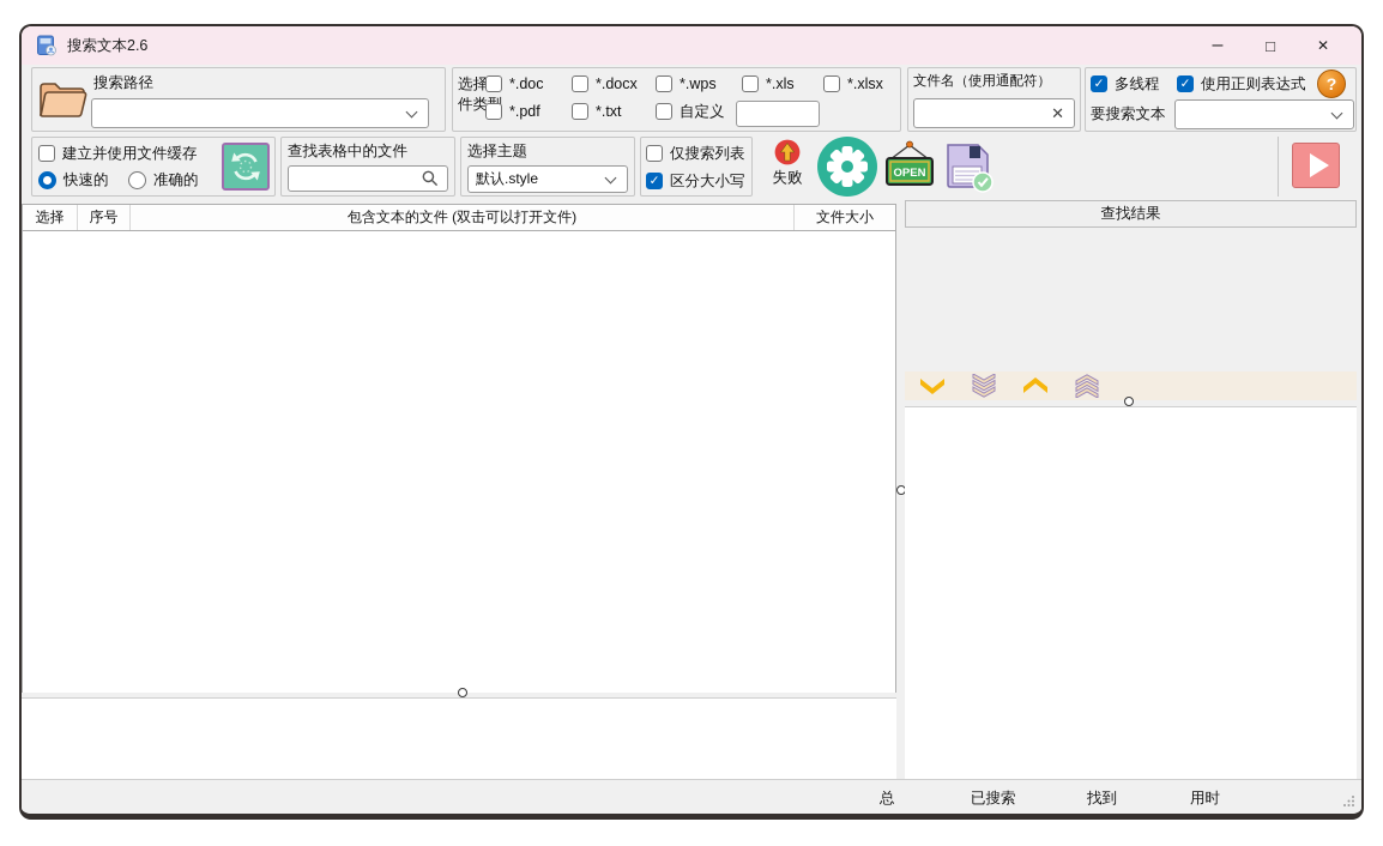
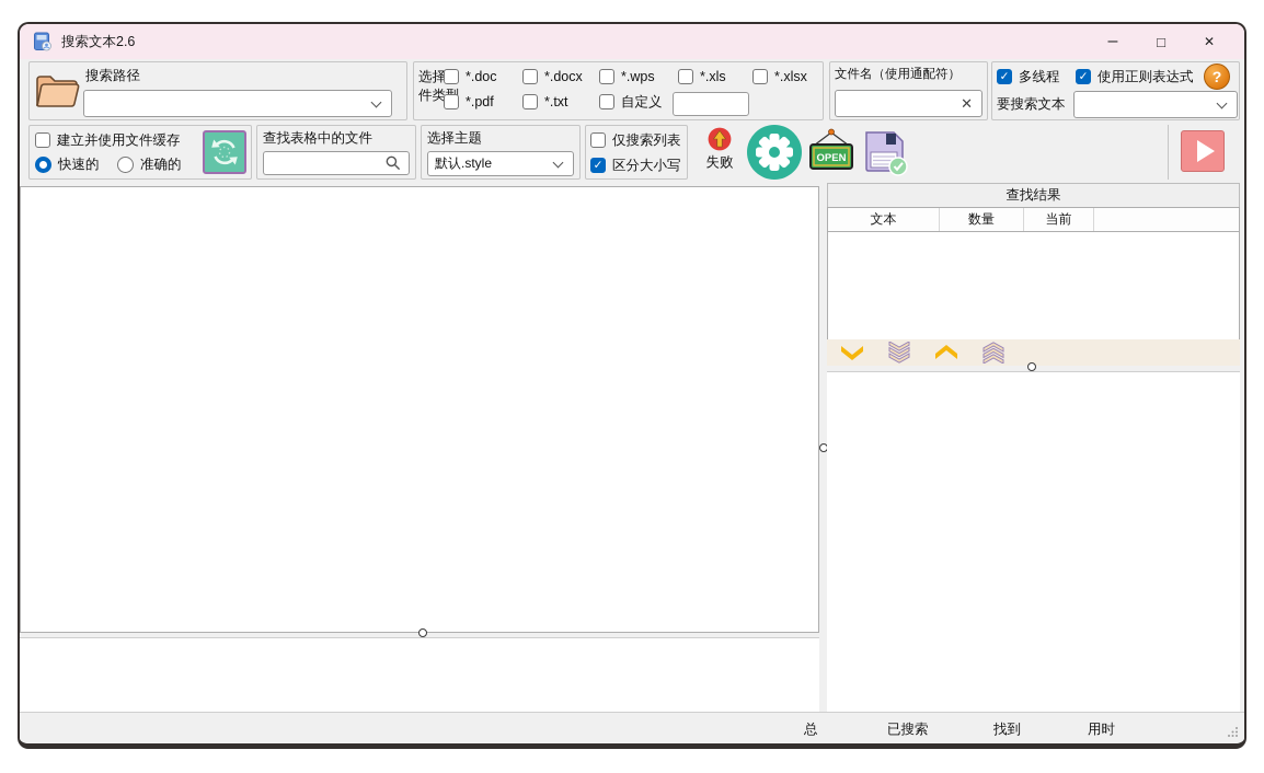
  搜索文本2.6
  –
  □
  ✕
  搜索路径
  *.doc
  *.docx
  *.wps
  *.xls
  *.xlsx
  *.pdf
  *.txt
  自定义
  文件名（使用通配符）
  ✕
  多线程
  使用正则表达式
  ?
  要搜索文本
  建立并使用文件缓存
  快速的
  准确的
  查找表格中的文件
  选择主题
  默认.style
  仅搜索列表
  区分大小写
  失败
  OPEN
- 选择
- 序号
- 包含文本的文件 (双击可以打开文件)
- 文件大小
  查找结果
+ 文本
+ 数量
+ 当前
  总
  已搜索
  找到
  用时
